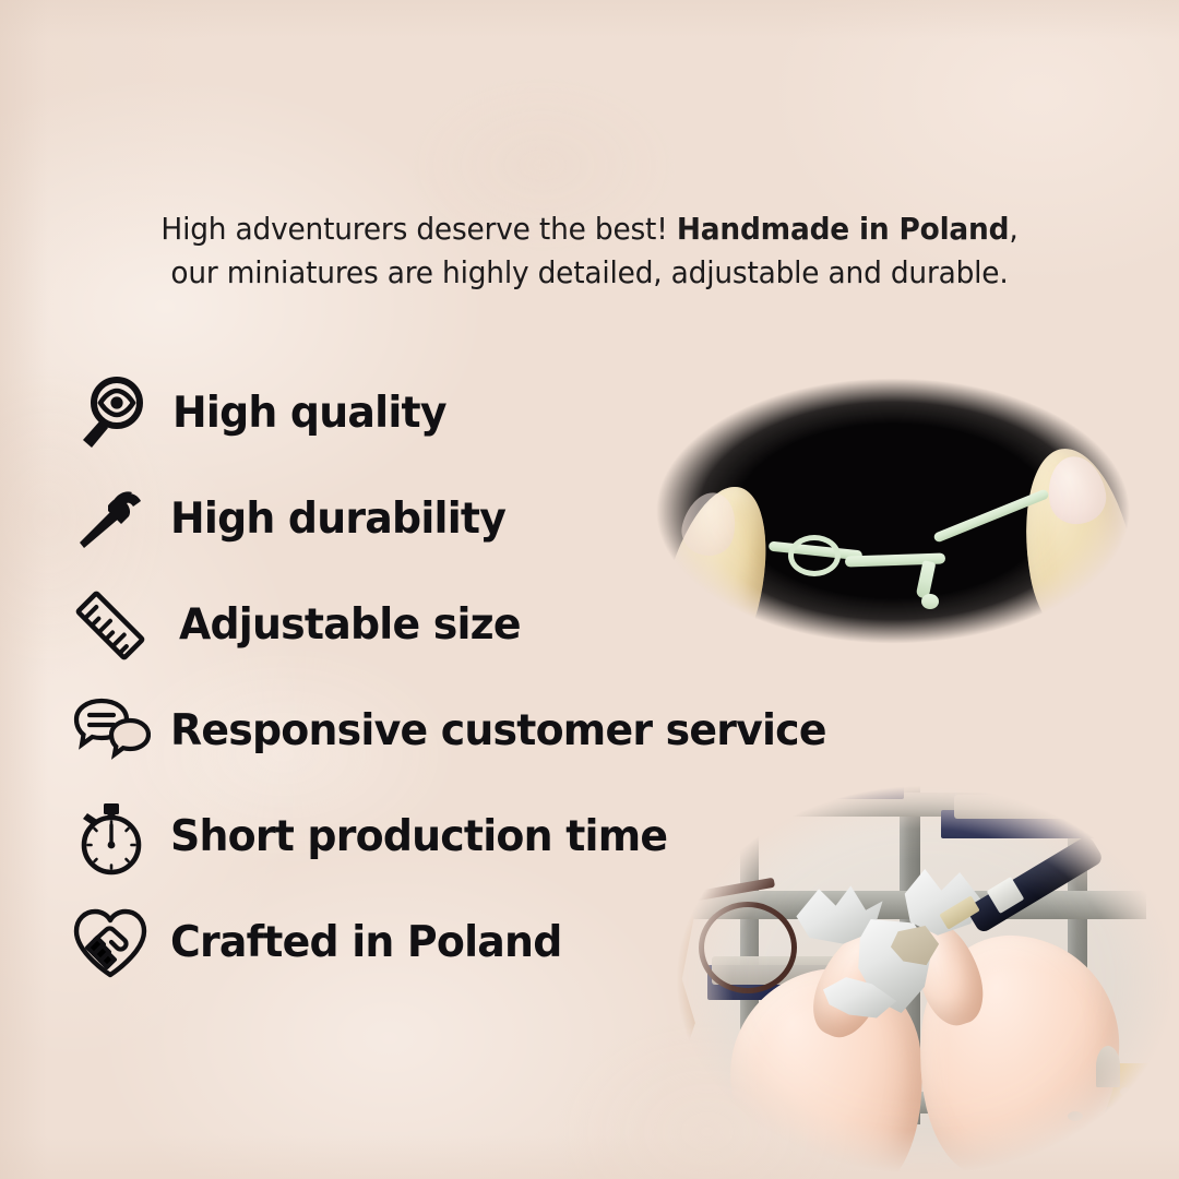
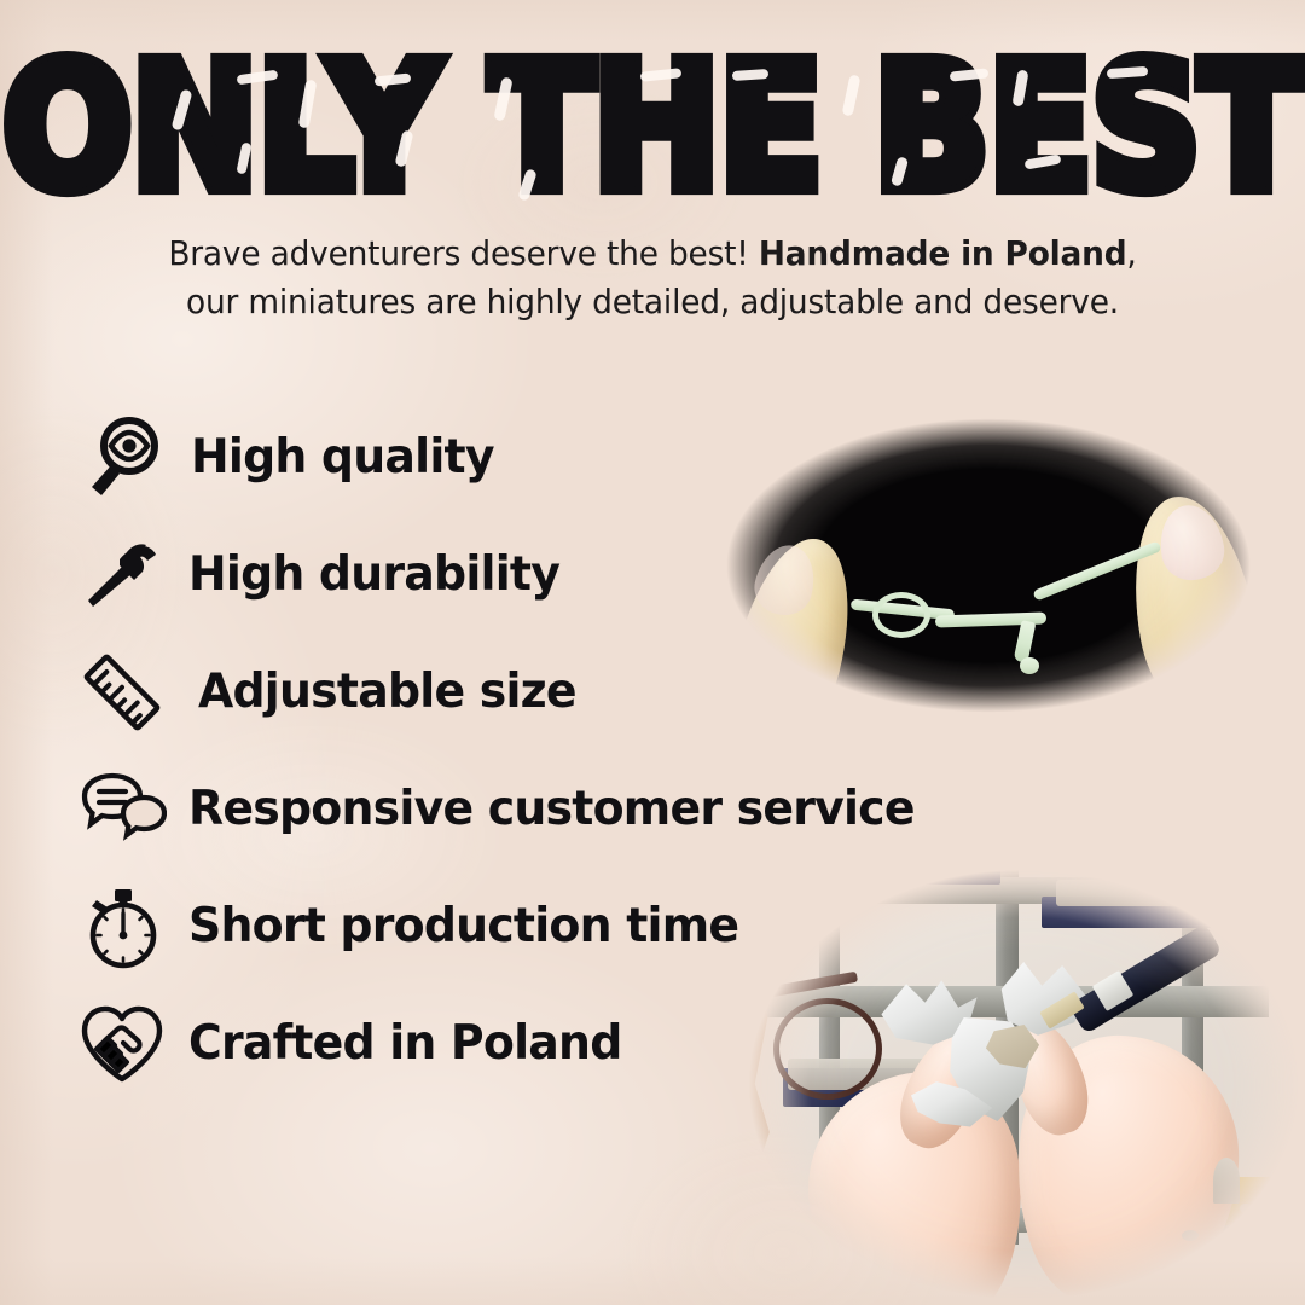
+ ONLY THE BEST
- High adventurers deserve the best! Handmade in Poland,
+ Brave adventurers deserve the best! Handmade in Poland,
- our miniatures are highly detailed, adjustable and durable.
+ our miniatures are highly detailed, adjustable and deserve.
  High quality
  High durability
  Adjustable size
  Responsive customer service
  Short production tim
  Crafted in Poland
